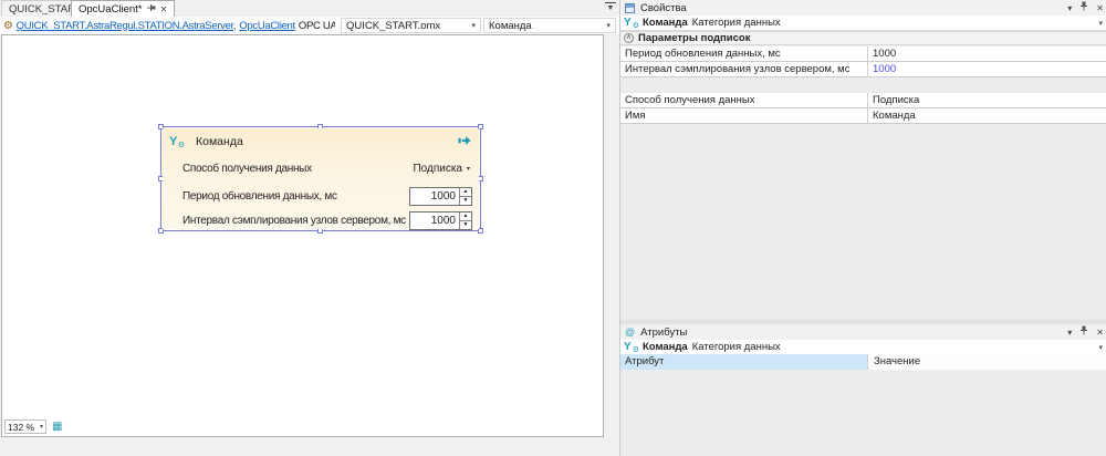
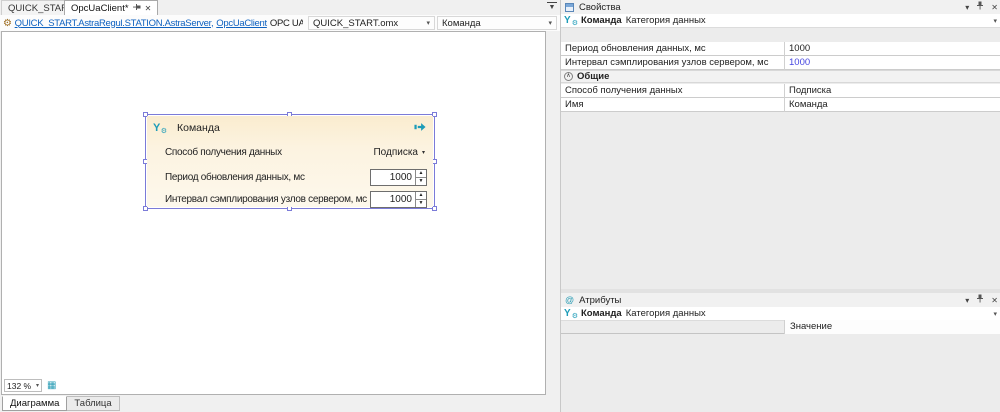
  QUICK_STA
  OpcUaClient*
  ✕
  ⚙
  QUICK_START.AstraRegul.STATION.AstraServer,
  OpcUaClient
  QUICK_START.omx
  Команда
  Y
  Команда
  Способ получения данных
  Подписка
  Период обновления данных, мс
  1000
  Интервал сэмплирования узлов сервером, мс
  1000
  132 %
  ▦
+ Диаграмма
+ Таблица
  Свойства
  ▾
  ✕
  Y
  Команда
  Категория данных
- Параметры подписок
  Период обновления данных, мс
  1000
  Интервал сэмплирования узлов сервером, мс
  1000
+ Общие
  Способ получения данных
  Подписка
  Имя
  Команда
  @
  Атрибуты
  ▾
  ✕
  Y
  Команда
  Категория данных
- Атрибут
  Значение
